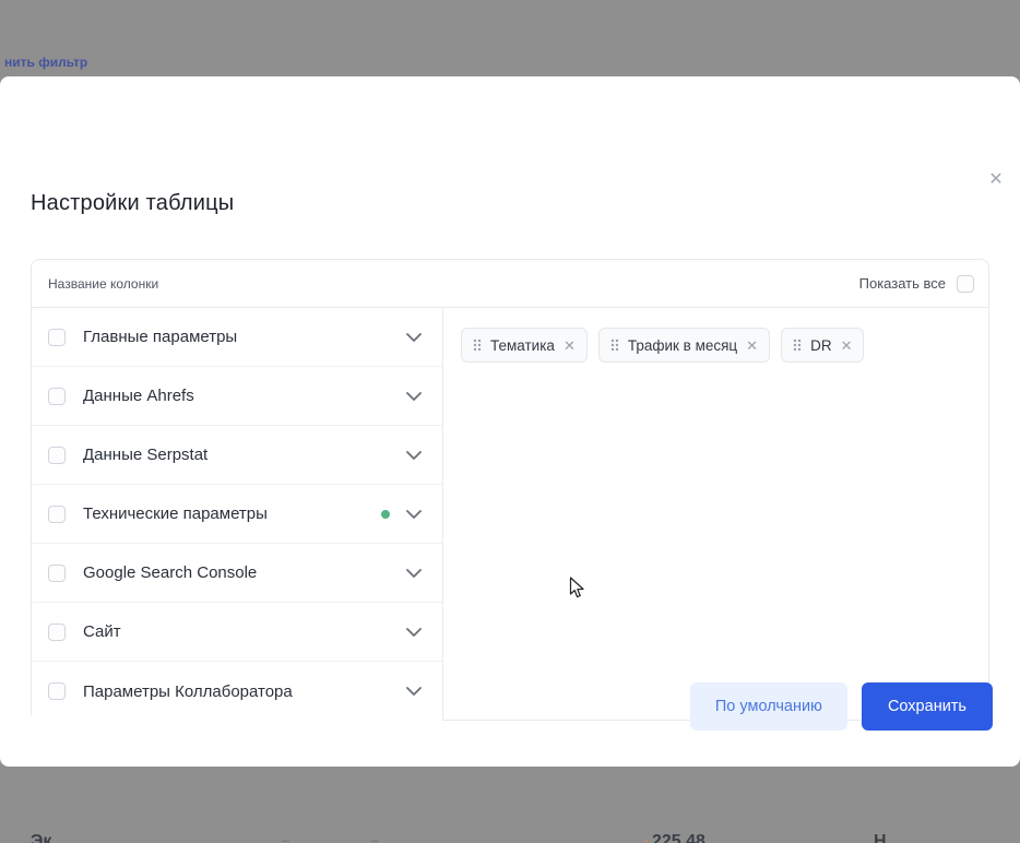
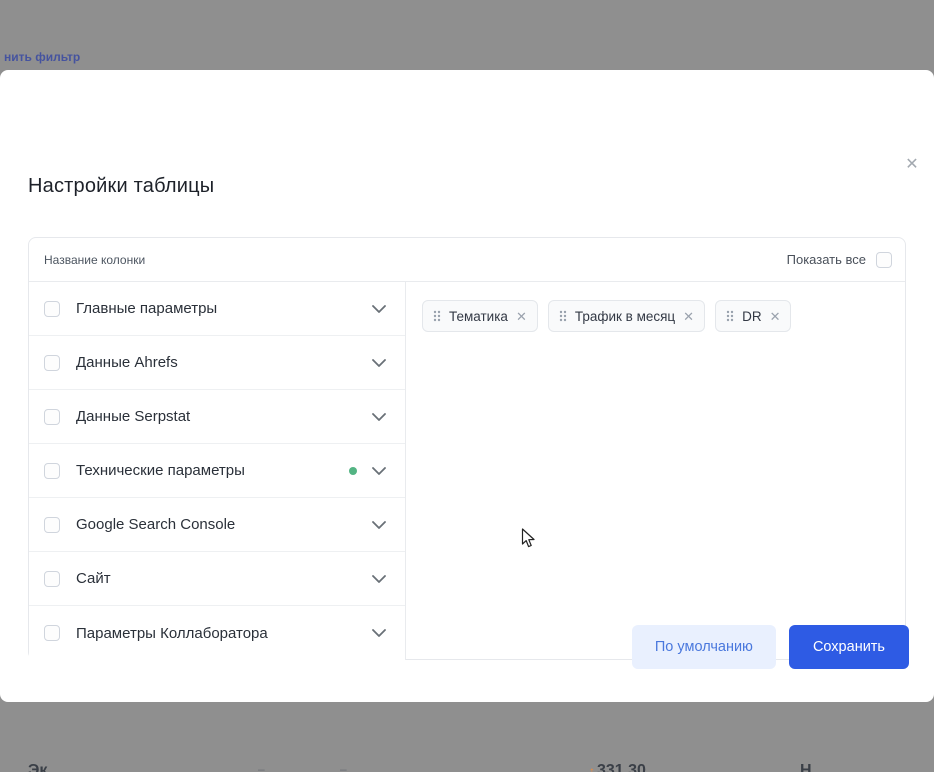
  нить фильтр
  Эк
- ↑ 225.48
+ ↑ 331.30
  Н
  Настройки таблицы
  ✕
  Название колонки
  Показать все
  Главные параметры
  Данные Ahrefs
  Данные Serpstat
  Технические параметры
  Google Search Console
  Сайт
  Параметры Коллаборатора
  Тематика
  ✕
  Трафик в месяц
  ✕
  DR
  ✕
  По умолчанию
  Сохранить
